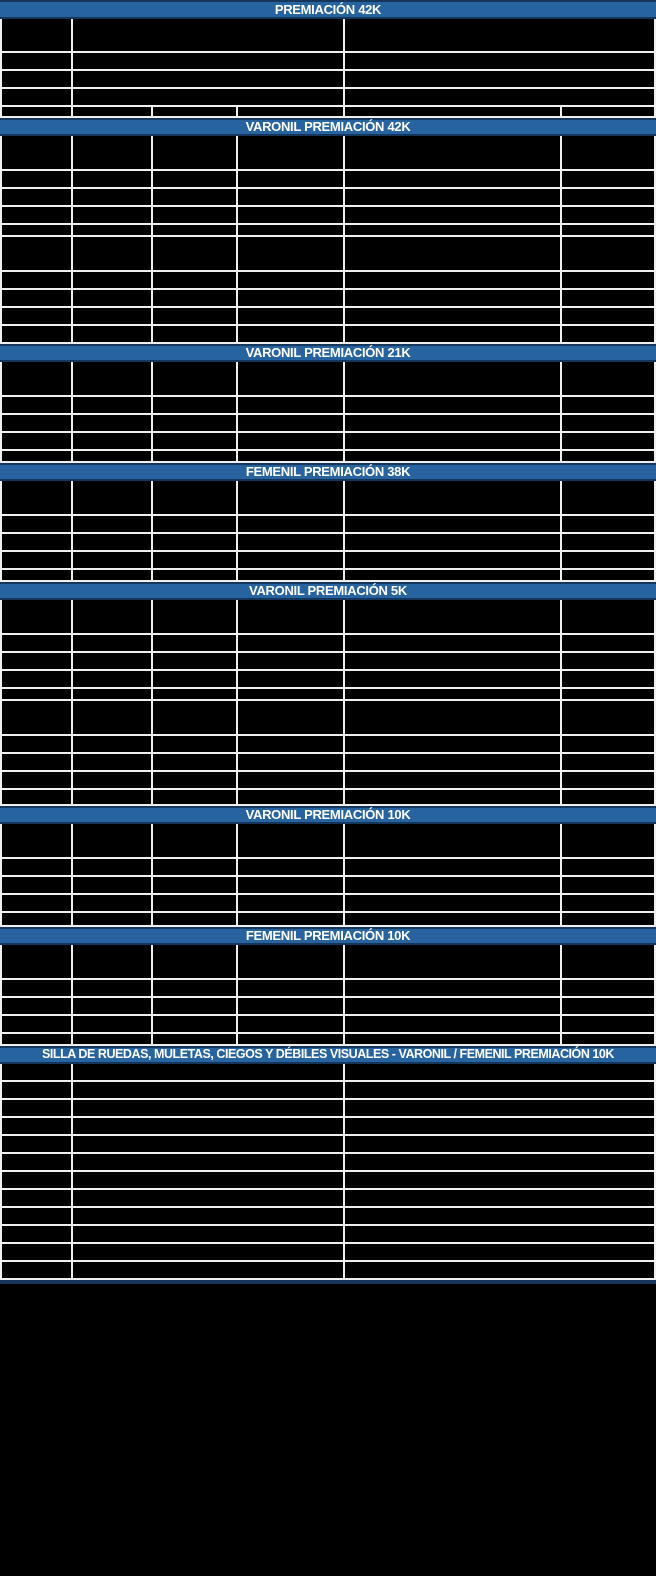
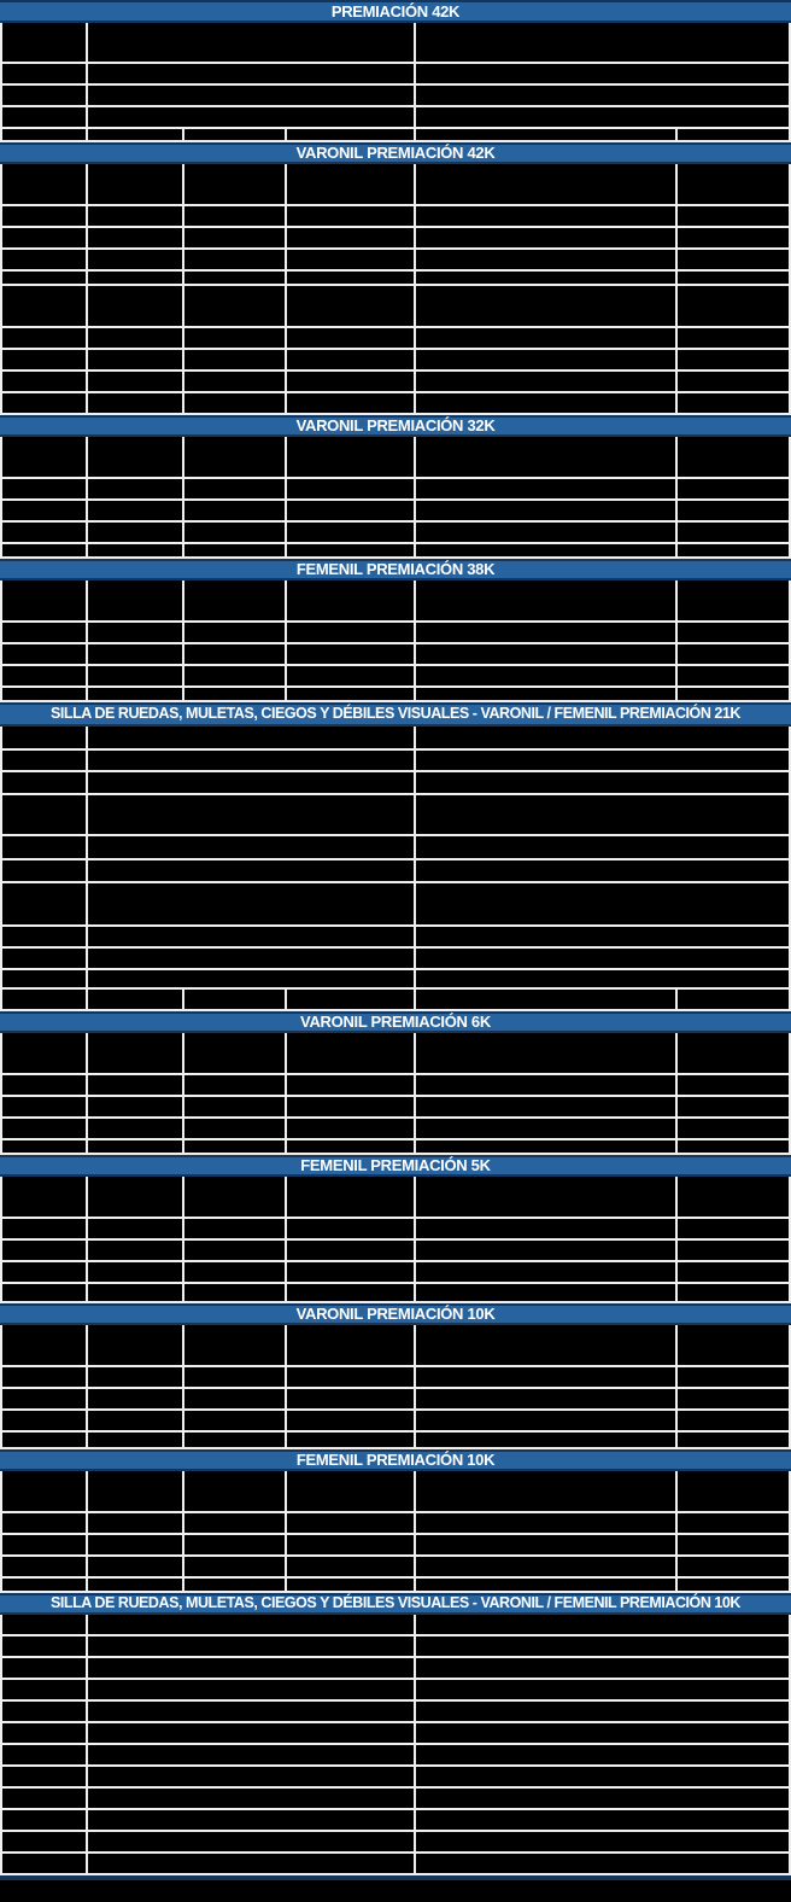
  PREMIACIÓN 42K
  VARONIL PREMIACIÓN 42K
- VARONIL PREMIACIÓN 21K
+ VARONIL PREMIACIÓN 32K
  FEMENIL PREMIACIÓN 38K
+ SILLA DE RUEDAS, MULETAS, CIEGOS Y DÉBILES VISUALES - VARONIL / FEMENIL PREMIACIÓN 21K
- VARONIL PREMIACIÓN 5K
+ VARONIL PREMIACIÓN 6K
+ FEMENIL PREMIACIÓN 5K
  VARONIL PREMIACIÓN 10K
  FEMENIL PREMIACIÓN 10K
  SILLA DE RUEDAS, MULETAS, CIEGOS Y DÉBILES VISUALES - VARONIL / FEMENIL PREMIACIÓN 10K
